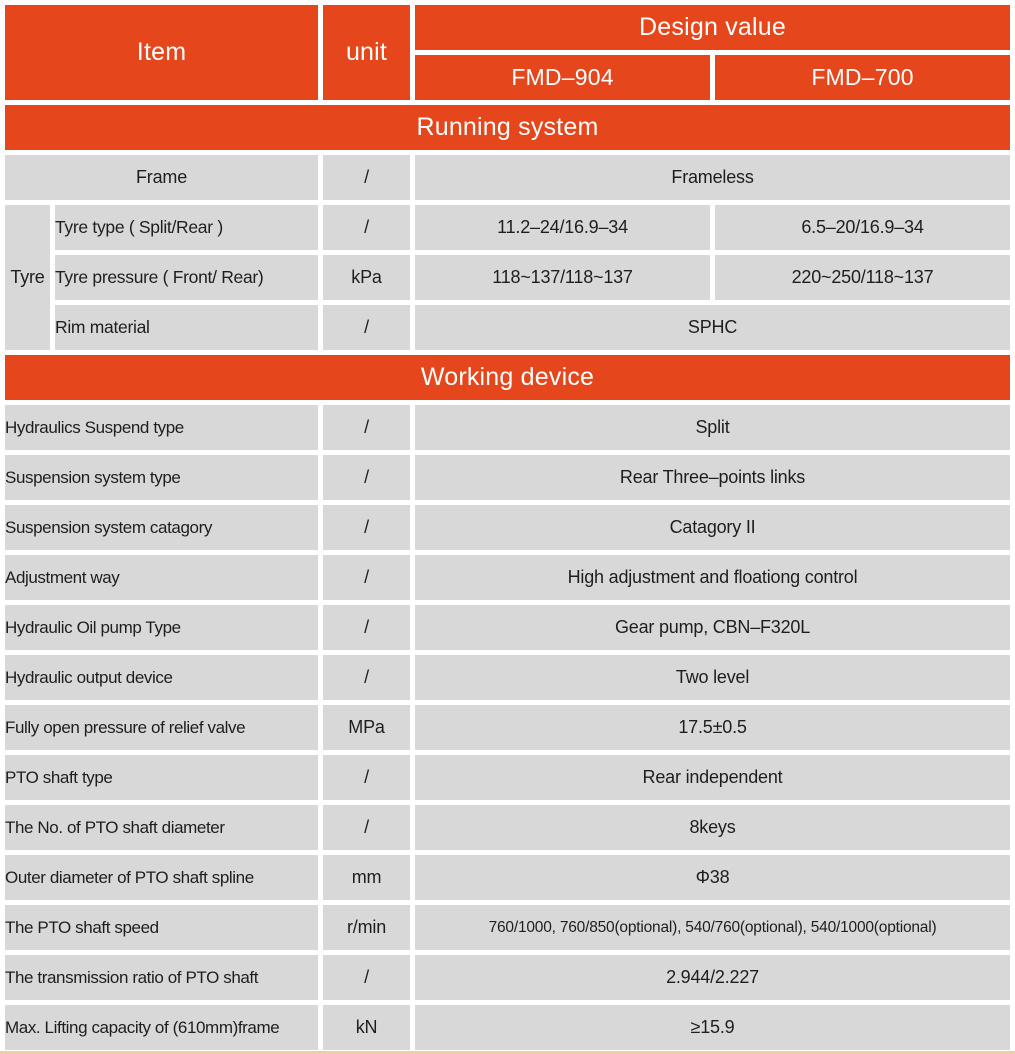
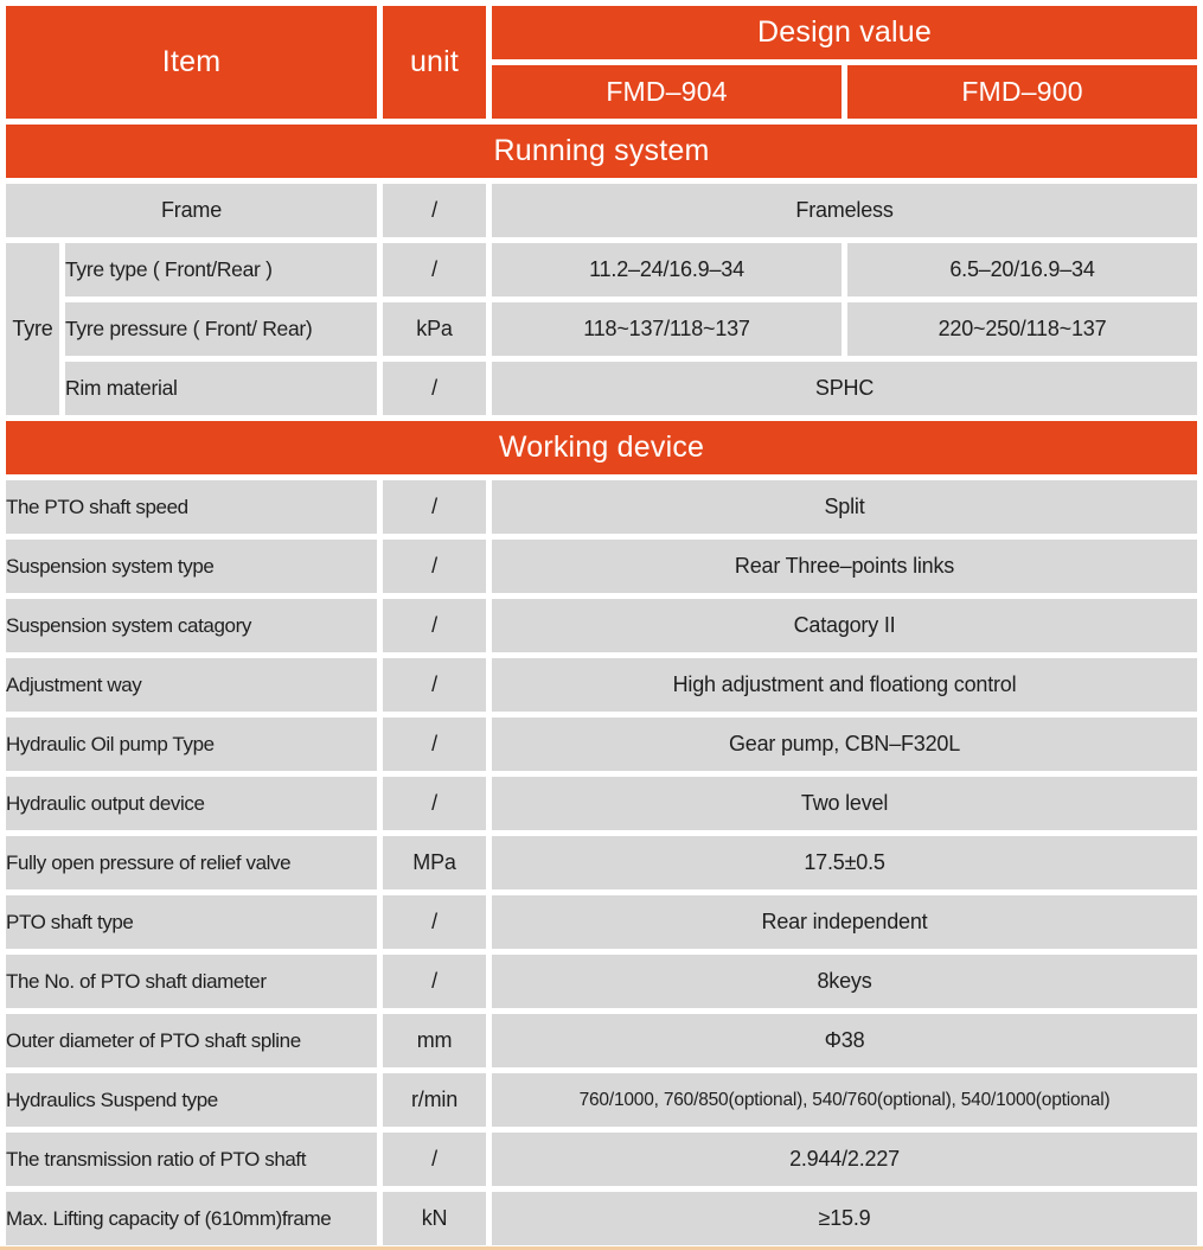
  Item	unit	Design value
- FMD–904	FMD–700
+ FMD–904	FMD–900
  Running system
  Frame	/	Frameless
- Tyre	Tyre type ( Split/Rear )	/	11.2–24/16.9–34	6.5–20/16.9–34
+ Tyre	Tyre type ( Front/Rear )	/	11.2–24/16.9–34	6.5–20/16.9–34
  Tyre pressure ( Front/ Rear)	kPa	118~137/118~137	220~250/118~137
  Rim material	/	SPHC
  Working device
- Hydraulics Suspend type	/	Split
+ The PTO shaft speed	/	Split
  Suspension system type	/	Rear Three–points links
  Suspension system catagory	/	Catagory II
  Adjustment way	/	High adjustment and floationg control
  Hydraulic Oil pump Type	/	Gear pump, CBN–F320L
  Hydraulic output device	/	Two level
  Fully open pressure of relief valve	MPa	17.5±0.5
  PTO shaft type	/	Rear independent
  The No. of PTO shaft diameter	/	8keys
  Outer diameter of PTO shaft spline	mm	Φ38
- The PTO shaft speed	r/min	760/1000, 760/850(optional), 540/760(optional), 540/1000(optional)
+ Hydraulics Suspend type	r/min	760/1000, 760/850(optional), 540/760(optional), 540/1000(optional)
  The transmission ratio of PTO shaft	/	2.944/2.227
  Max. Lifting capacity of (610mm)frame	kN	≥15.9
